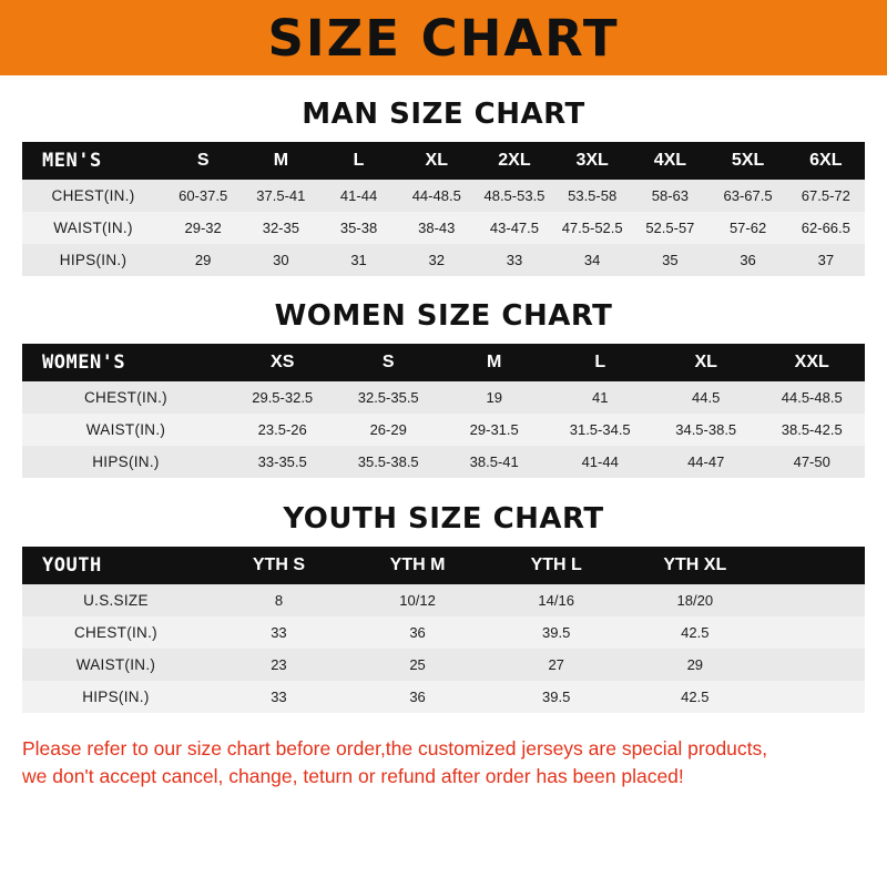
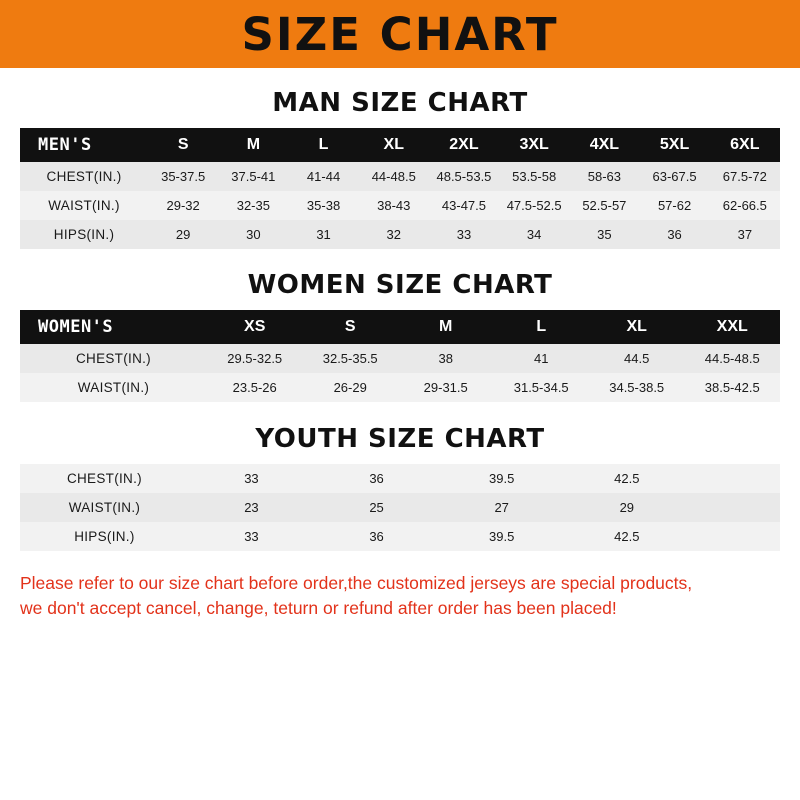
  SIZE CHART
  MAN SIZE CHART
  MEN'S	S	M	L	XL	2XL	3XL	4XL	5XL	6XL
- CHEST(IN.)	60-37.5	37.5-41	41-44	44-48.5	48.5-53.5	53.5-58	58-63	63-67.5	67.5-72
+ CHEST(IN.)	35-37.5	37.5-41	41-44	44-48.5	48.5-53.5	53.5-58	58-63	63-67.5	67.5-72
  WAIST(IN.)	29-32	32-35	35-38	38-43	43-47.5	47.5-52.5	52.5-57	57-62	62-66.5
  HIPS(IN.)	29	30	31	32	33	34	35	36	37
  WOMEN SIZE CHART
  WOMEN'S	XS	S	M	L	XL	XXL
- CHEST(IN.)	29.5-32.5	32.5-35.5	19	41	44.5	44.5-48.5
+ CHEST(IN.)	29.5-32.5	32.5-35.5	38	41	44.5	44.5-48.5
  WAIST(IN.)	23.5-26	26-29	29-31.5	31.5-34.5	34.5-38.5	38.5-42.5
- HIPS(IN.)	33-35.5	35.5-38.5	38.5-41	41-44	44-47	47-50
  YOUTH SIZE CHART
- YOUTH	YTH S	YTH M	YTH L	YTH XL
- U.S.SIZE	8	10/12	14/16	18/20
  CHEST(IN.)	33	36	39.5	42.5
  WAIST(IN.)	23	25	27	29
  HIPS(IN.)	33	36	39.5	42.5
  Please refer to our size chart before order,the customized jerseys are special products,
  we don't accept cancel, change, teturn or refund after order has been placed!
